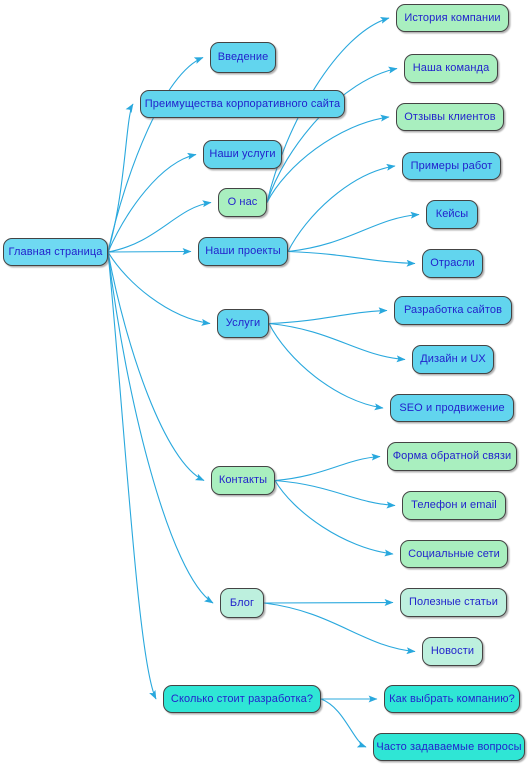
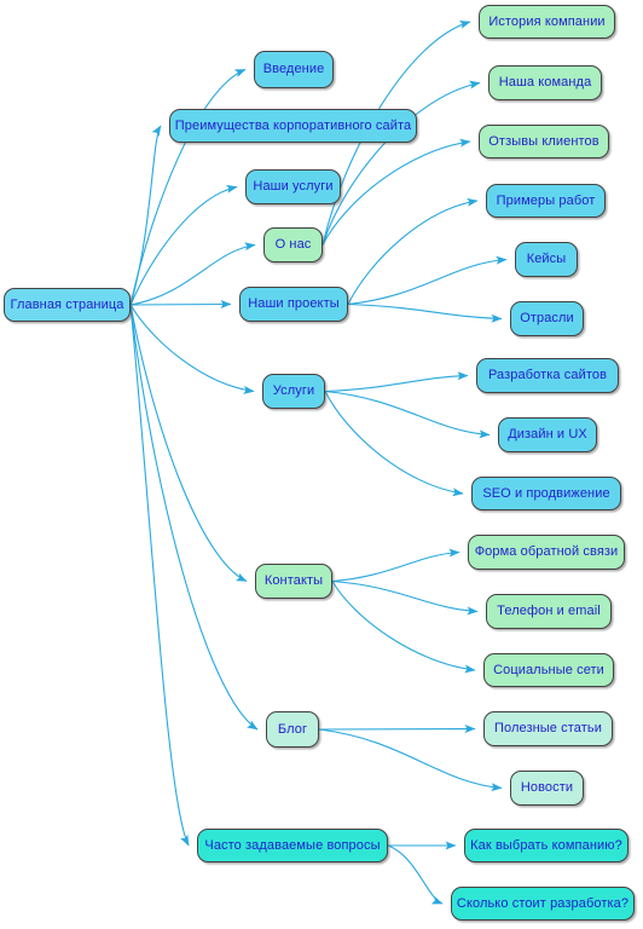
  Главная страница
  Введение
  Преимущества корпоративного сайта
  Наши услуги
  О нас
  Наши проекты
  Услуги
  Контакты
  Блог
- Сколько стоит разработка?
+ Часто задаваемые вопросы
  История компании
  Наша команда
  Отзывы клиентов
  Примеры работ
  Кейсы
  Отрасли
  Разработка сайтов
  Дизайн и UX
  SEO и продвижение
  Форма обратной связи
  Телефон и email
  Социальные сети
  Полезные статьи
  Новости
  Как выбрать компанию?
- Часто задаваемые вопросы
+ Сколько стоит разработка?
